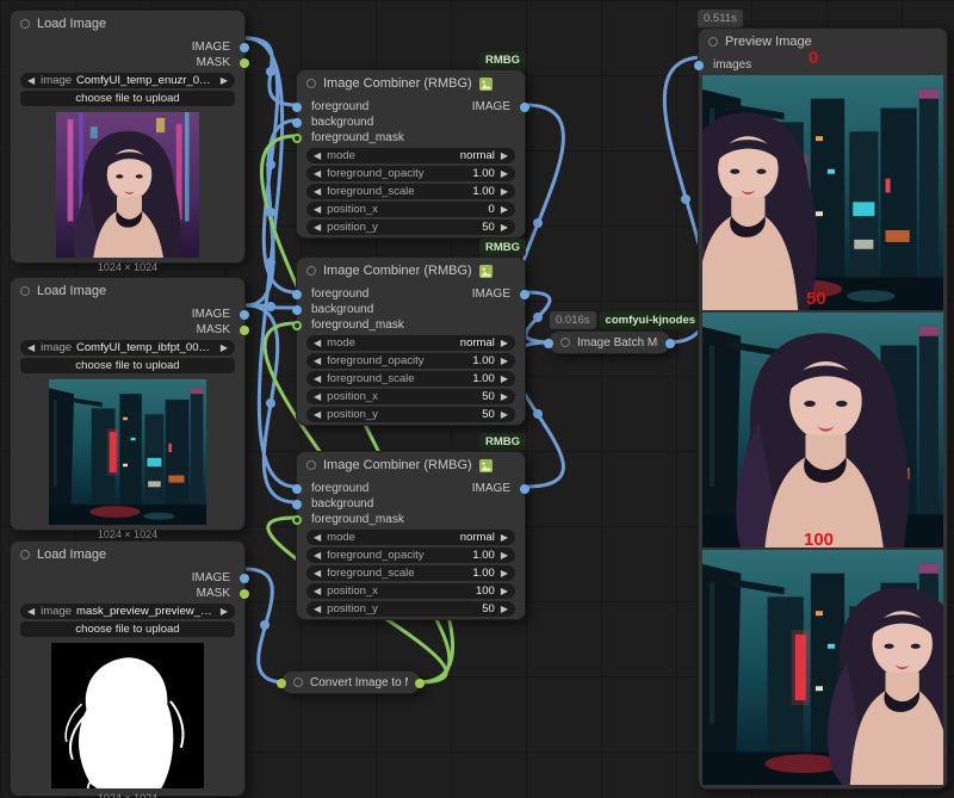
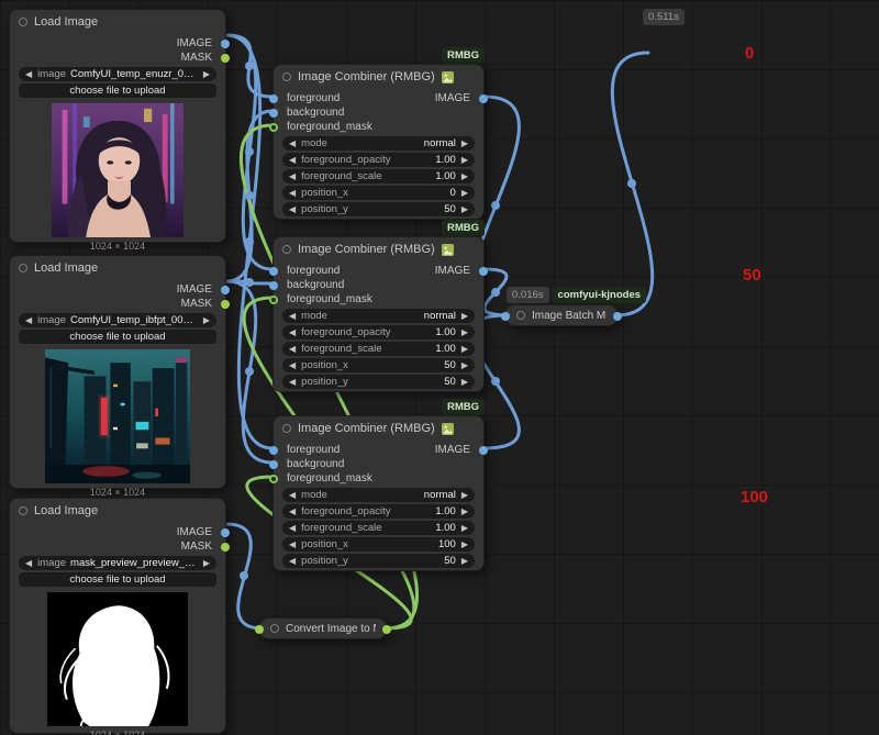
  Load Image
  IMAGE
  MASK
  image
  ComfyUI_temp_enuzr_0000
  choose file to upload
  1024 × 1024
  Load Image
  IMAGE
  MASK
  image
  ComfyUI_temp_ibfpt_00002
  choose file to upload
  1024 × 1024
  Load Image
  IMAGE
  MASK
  image
  mask_preview_preview_gzr
  choose file to upload
  RMBG
  Image Combiner (RMBG)
  IMAGE
  foreground
  background
  foreground_mask
  mode
  normal
  foreground_opacity
  1.00
  foreground_scale
  1.00
  position_x
  0
  position_y
  50
  RMBG
  Image Combiner (RMBG)
  IMAGE
  foreground
  background
  foreground_mask
  mode
  normal
  foreground_opacity
  1.00
  foreground_scale
  1.00
  position_x
  50
  position_y
  50
  RMBG
  Image Combiner (RMBG)
  IMAGE
  foreground
  background
  foreground_mask
  mode
  normal
  foreground_opacity
  1.00
  foreground_scale
  1.00
  position_x
  100
  position_y
  50
  0.016s
  comfyui-kjnodes
  Image Batch M
  Convert Image to
  0.511s
- Preview Image
- images
  0
  50
  100
